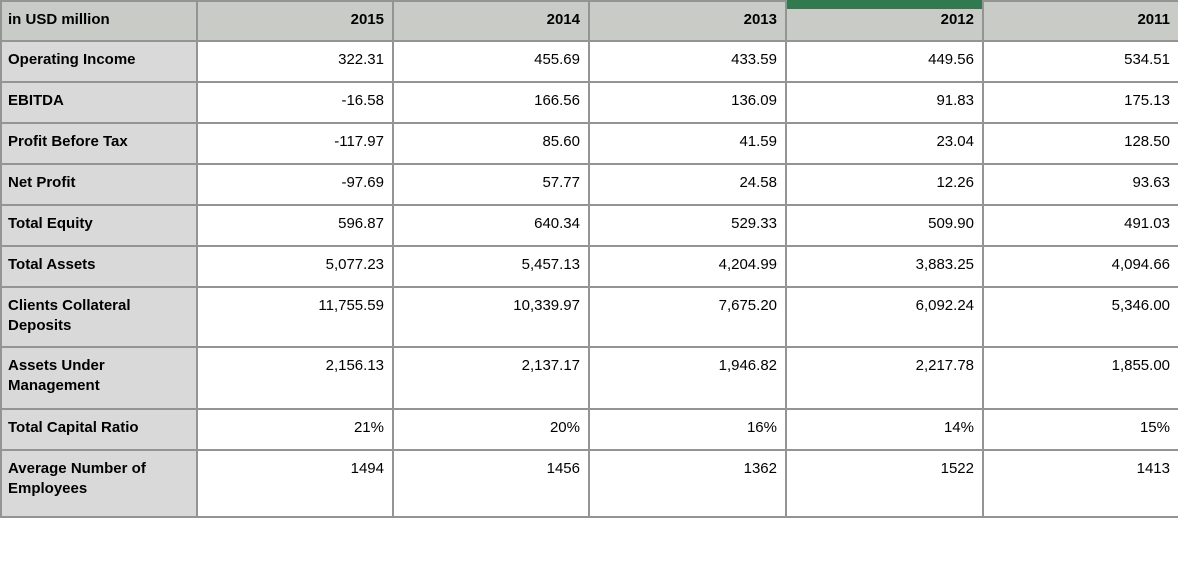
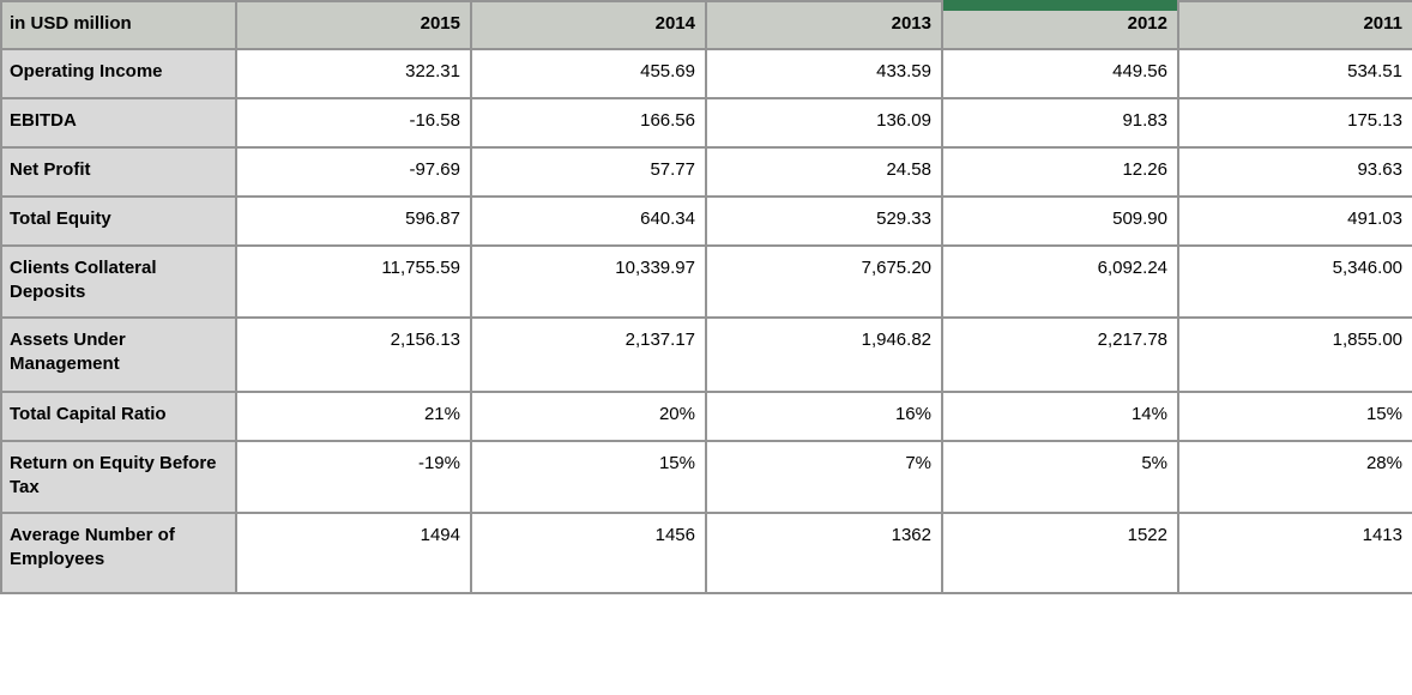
  in USD million	2015	2014	2013	2012	2011
  Operating Income	322.31	455.69	433.59	449.56	534.51
  EBITDA	-16.58	166.56	136.09	91.83	175.13
- Profit Before Tax	-117.97	85.60	41.59	23.04	128.50
  Net Profit	-97.69	57.77	24.58	12.26	93.63
  Total Equity	596.87	640.34	529.33	509.90	491.03
- Total Assets	5,077.23	5,457.13	4,204.99	3,883.25	4,094.66
  Clients Collateral Deposits	11,755.59	10,339.97	7,675.20	6,092.24	5,346.00
  Assets Under Management	2,156.13	2,137.17	1,946.82	2,217.78	1,855.00
  Total Capital Ratio	21%	20%	16%	14%	15%
+ Return on Equity Before Tax	-19%	15%	7%	5%	28%
  Average Number of Employees	1494	1456	1362	1522	1413
